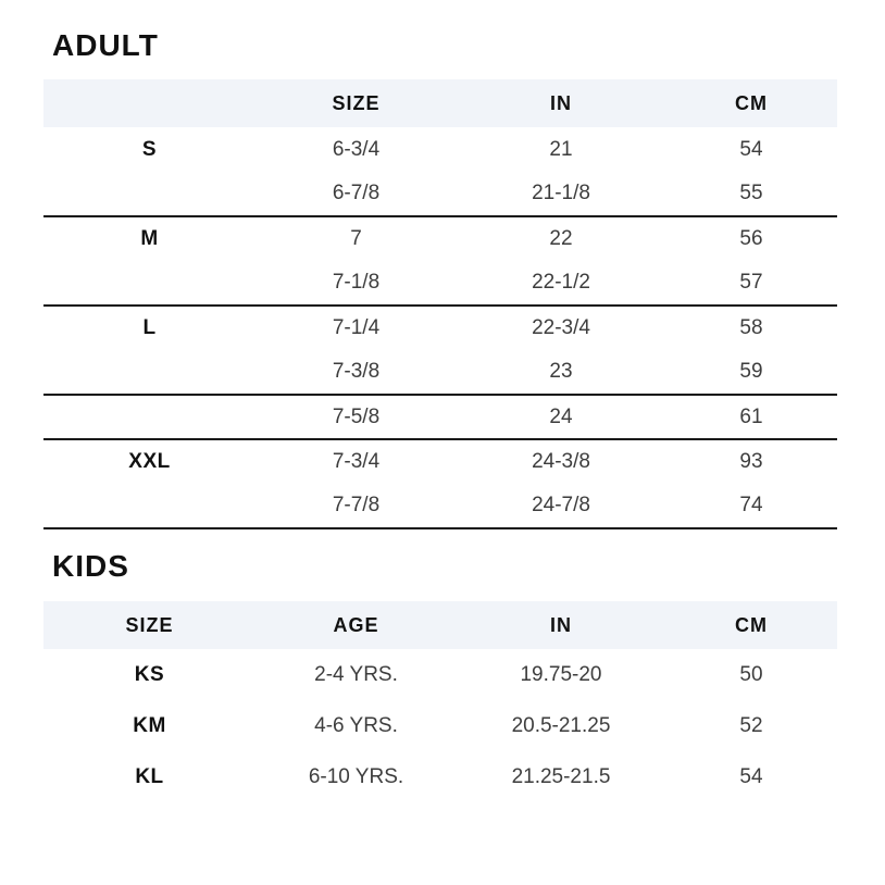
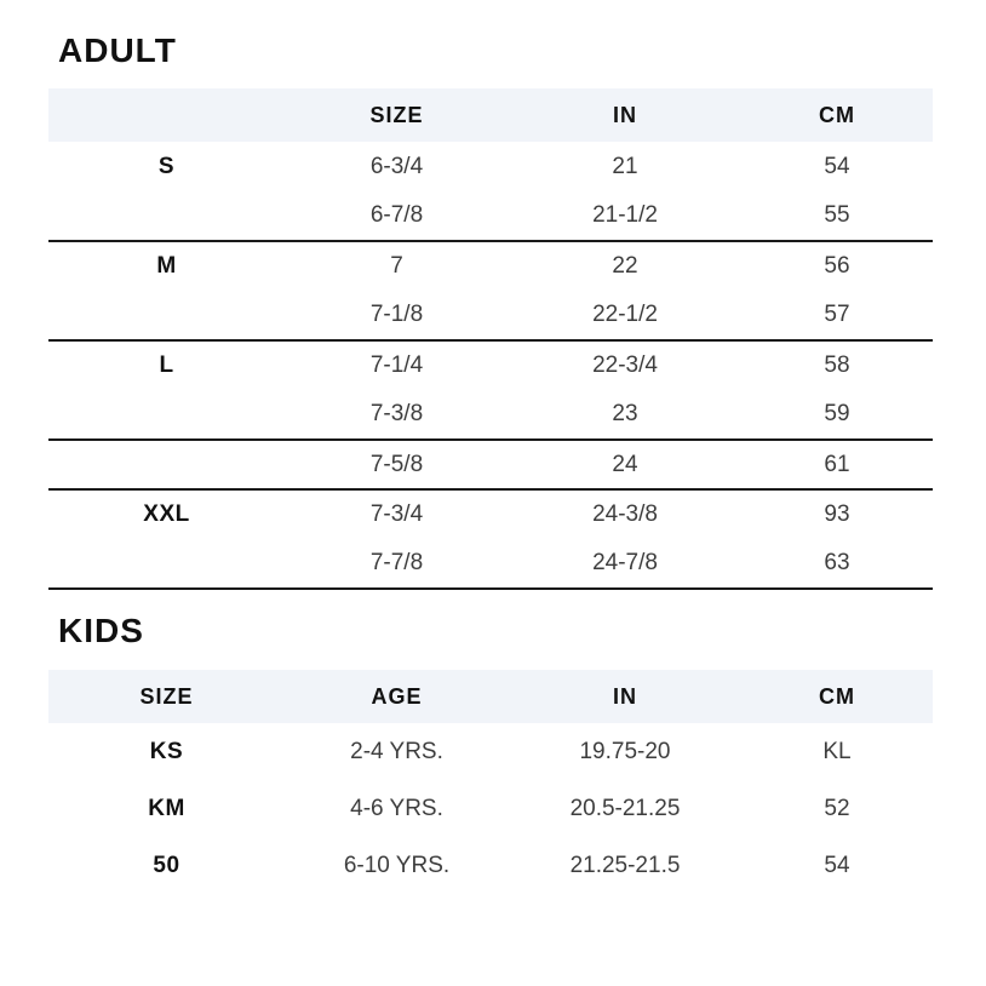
  ADULT
  	SIZE	IN	CM
  S	6-3/4	21	54
- 	6-7/8	21-1/8	55
+ 	6-7/8	21-1/2	55
  M	7	22	56
  	7-1/8	22-1/2	57
  L	7-1/4	22-3/4	58
  	7-3/8	23	59
  	7-5/8	24	61
  XXL	7-3/4	24-3/8	93
- 	7-7/8	24-7/8	74
+ 	7-7/8	24-7/8	63
  KIDS
  SIZE	AGE	IN	CM
- KS	2-4 YRS.	19.75-20	50
+ KS	2-4 YRS.	19.75-20	KL
  KM	4-6 YRS.	20.5-21.25	52
- KL	6-10 YRS.	21.25-21.5	54
+ 50	6-10 YRS.	21.25-21.5	54
